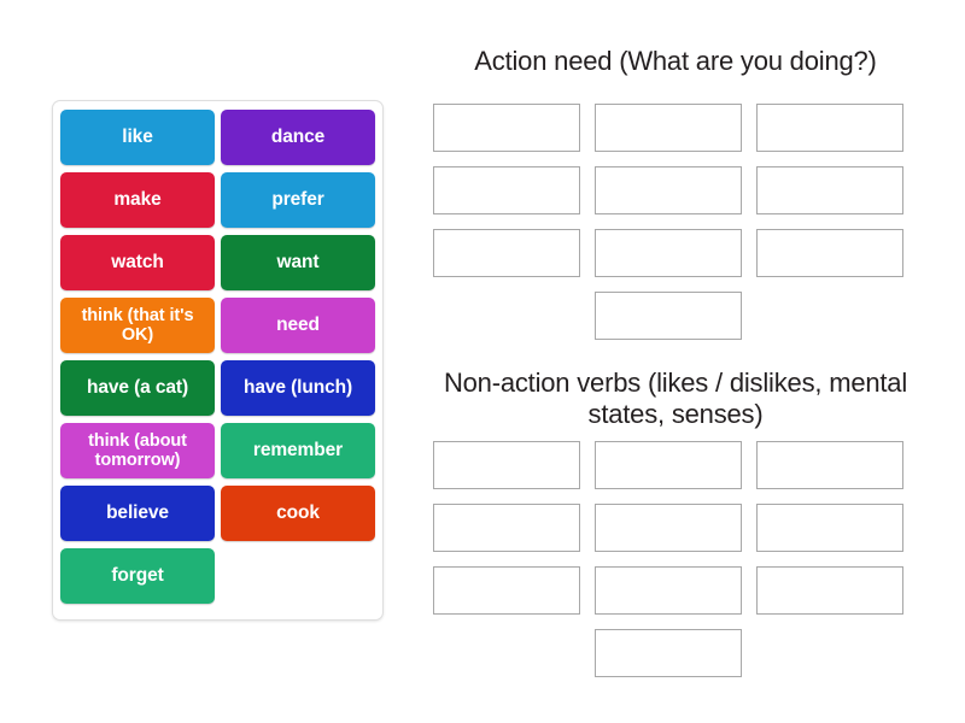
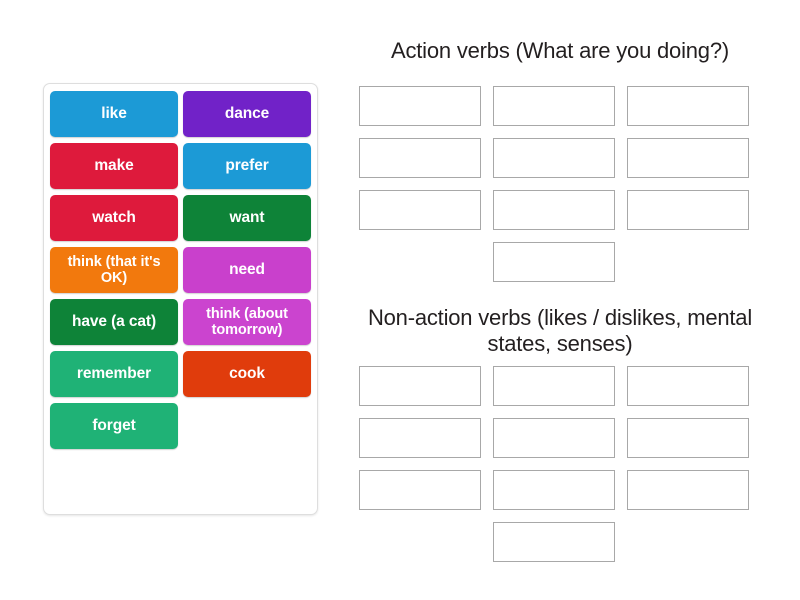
  like
  dance
  make
  prefer
  watch
  want
  think (that it's OK)
  need
  have (a cat)
- have (lunch)
  think (about tomorrow)
  remember
- believe
  cook
  forget
- Action need (What are you doing?)
+ Action verbs (What are you doing?)
  Non-action verbs (likes / dislikes, mental states, senses)
